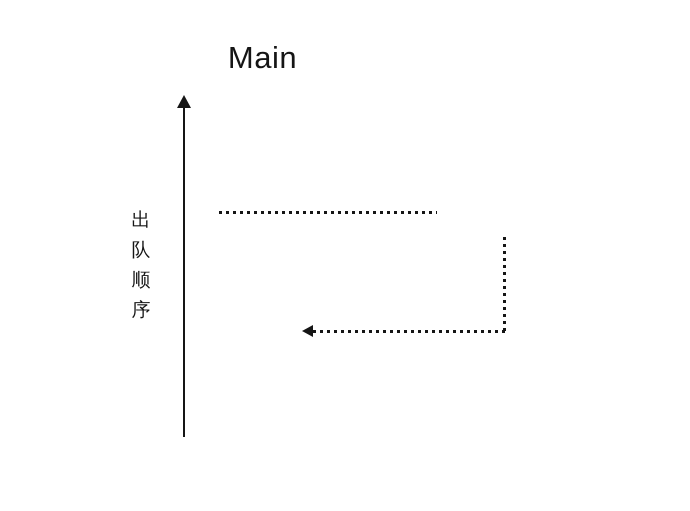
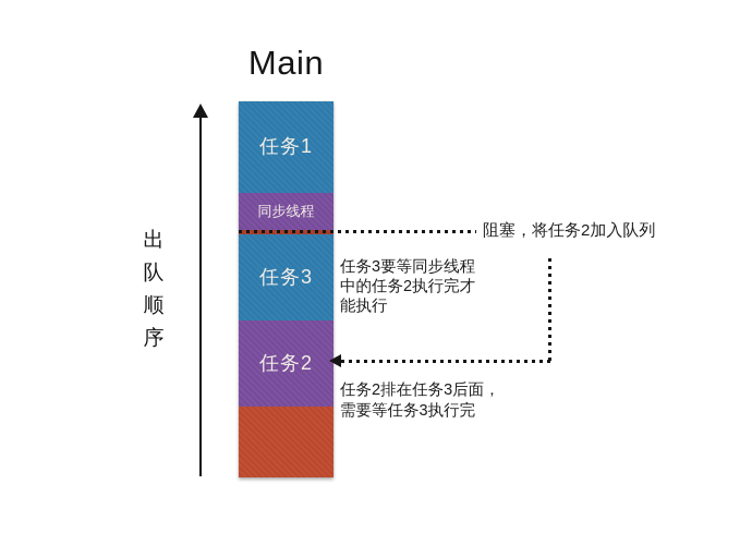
  Main
  出队顺序
+ 任务1
+ 同步线程
+ 任务3
+ 任务2
+ 阻塞，将任务2加入队列
+ 任务3要等同步线程
+ 中的任务2执行完才
+ 能执行
+ 任务2排在任务3后面，
+ 需要等任务3执行完
